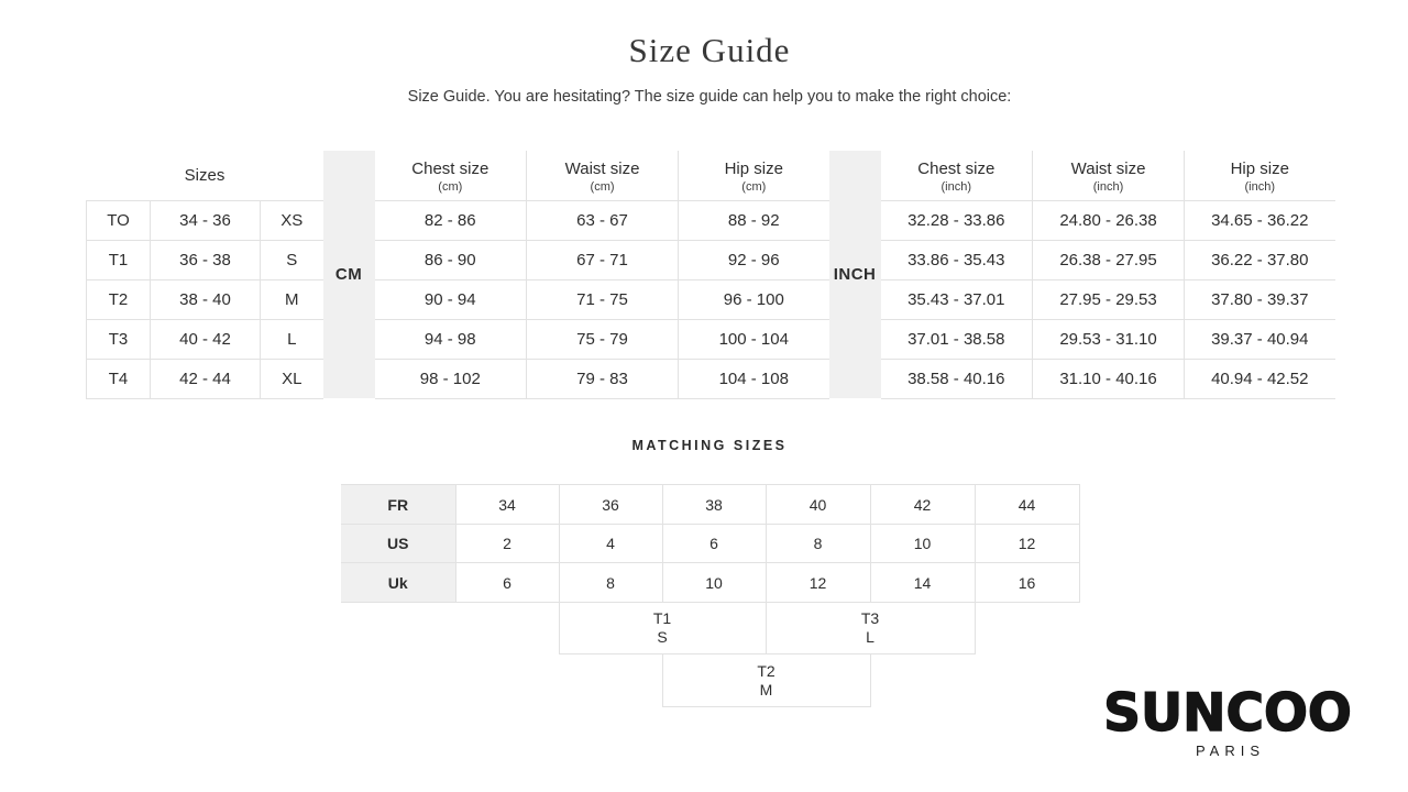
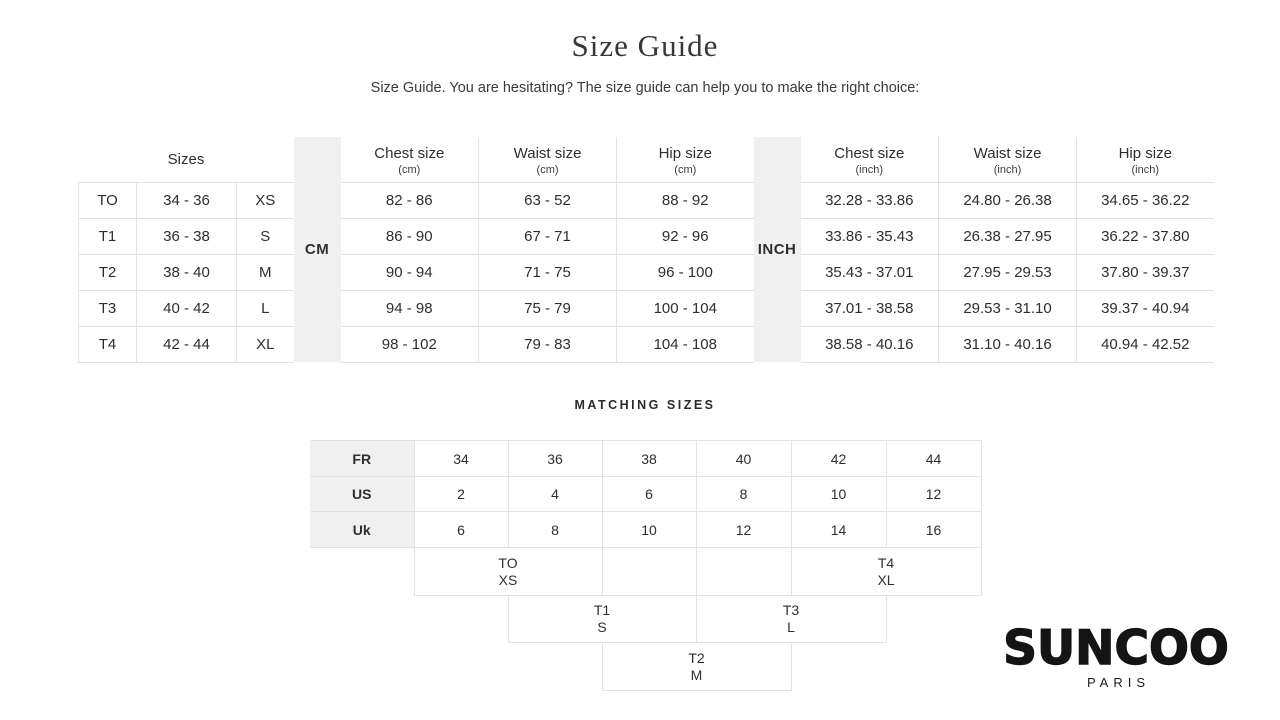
  Size Guide
  Size Guide. You are hesitating? The size guide can help you to make the right choice:
  Sizes	CM	Chest size (cm)	Waist size (cm)	Hip size (cm)	INCH	Chest size (inch)	Waist size (inch)	Hip size (inch)
- TO	34 - 36	XS	82 - 86	63 - 67	88 - 92	32.28 - 33.86	24.80 - 26.38	34.65 - 36.22
+ TO	34 - 36	XS	82 - 86	63 - 52	88 - 92	32.28 - 33.86	24.80 - 26.38	34.65 - 36.22
  T1	36 - 38	S	86 - 90	67 - 71	92 - 96	33.86 - 35.43	26.38 - 27.95	36.22 - 37.80
  T2	38 - 40	M	90 - 94	71 - 75	96 - 100	35.43 - 37.01	27.95 - 29.53	37.80 - 39.37
  T3	40 - 42	L	94 - 98	75 - 79	100 - 104	37.01 - 38.58	29.53 - 31.10	39.37 - 40.94
  T4	42 - 44	XL	98 - 102	79 - 83	104 - 108	38.58 - 40.16	31.10 - 40.16	40.94 - 42.52
  MATCHING SIZES
  FR	34	36	38	40	42	44
  US	2	4	6	8	10	12
  Uk	6	8	10	12	14	16
+ 	TO XS			T4 XL
  		T1 S	T3 L
  			T2 M
  SUNCOO
  PARIS
